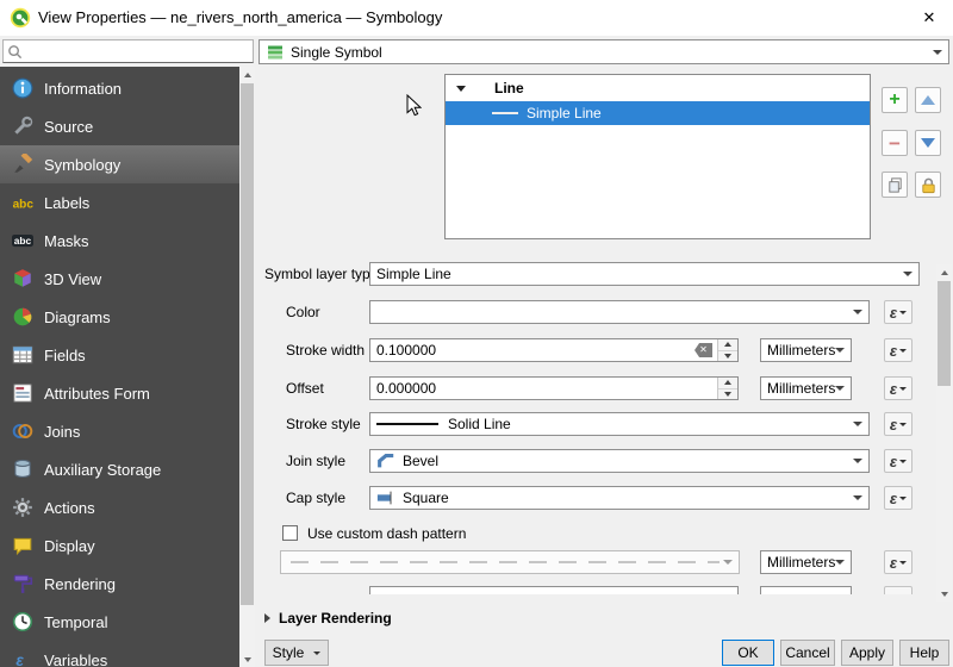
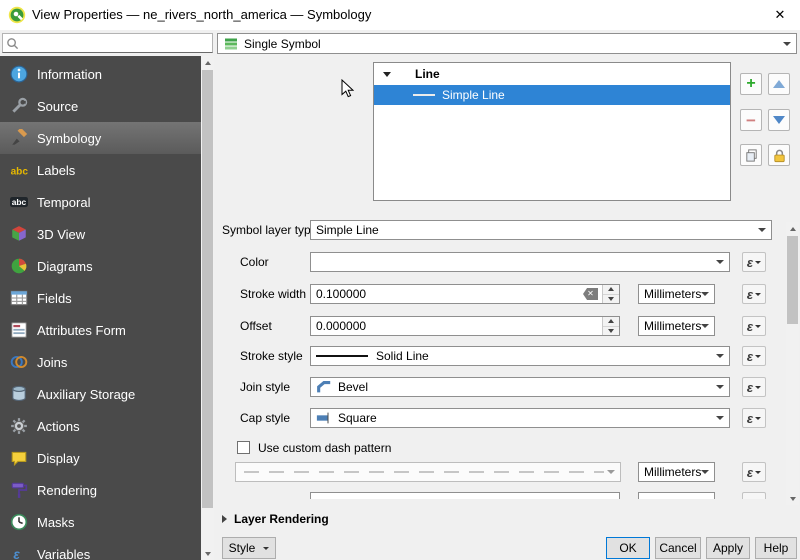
  View Properties — ne_rivers_north_america — Symbology
  ✕
  Single Symbol
  Information
  Source
  Symbology
  abc
  Labels
  abc
- Masks
+ Temporal
  3D View
  Diagrams
  Fields
  Attributes Form
  Joins
  Auxiliary Storage
  Actions
  Display
  Rendering
- Temporal
+ Masks
  ε
  Variables
  Line
  Simple Line
  +
  −
  Symbol layer typ
  Simple Line
  Color
  ε
  Stroke width
  0.100000
  ✕
  Millimeters
  ε
  Offset
  0.000000
  Millimeters
  ε
  Stroke style
  Solid Line
  ε
  Join style
  Bevel
  ε
  Cap style
  Square
  ε
  Use custom dash pattern
  Millimeters
  ε
  Layer Rendering
  Style
  OK
  Cancel
  Apply
  Help
